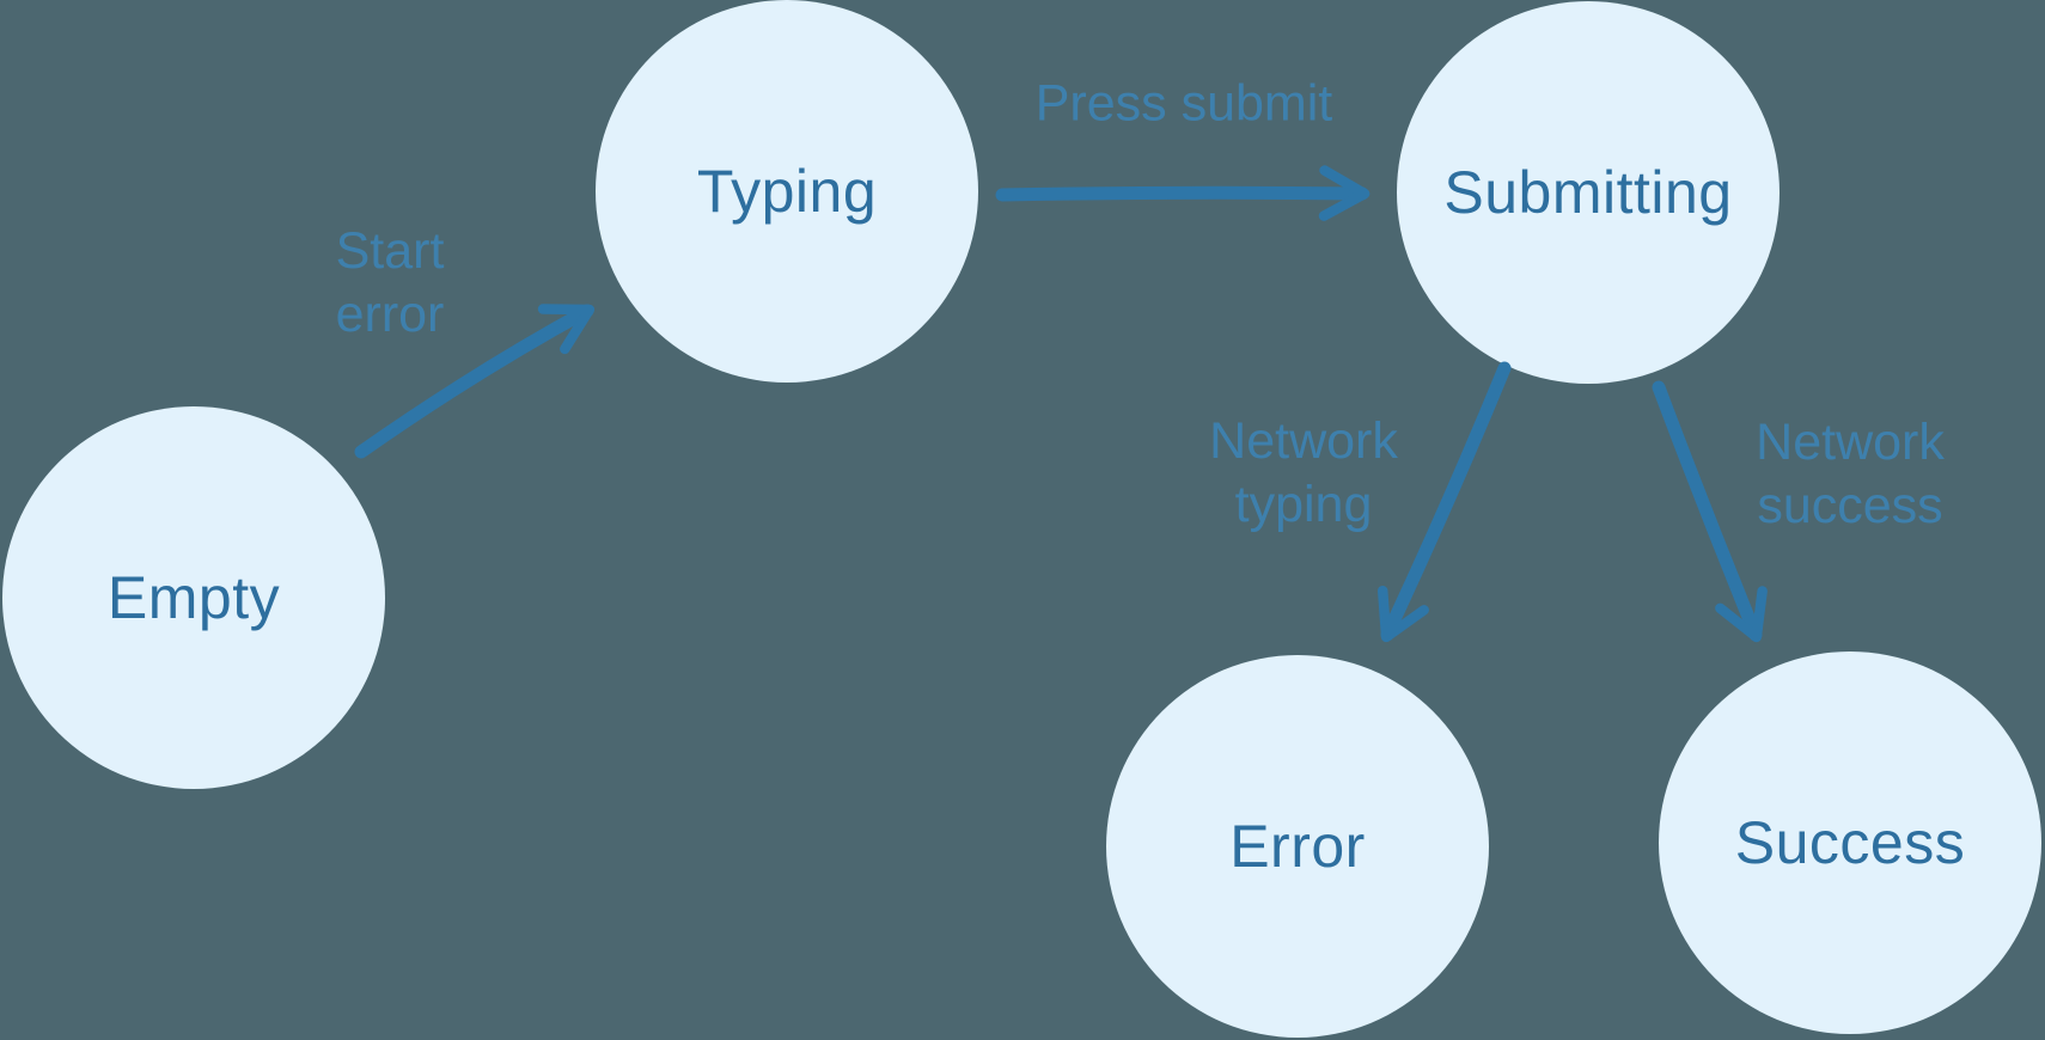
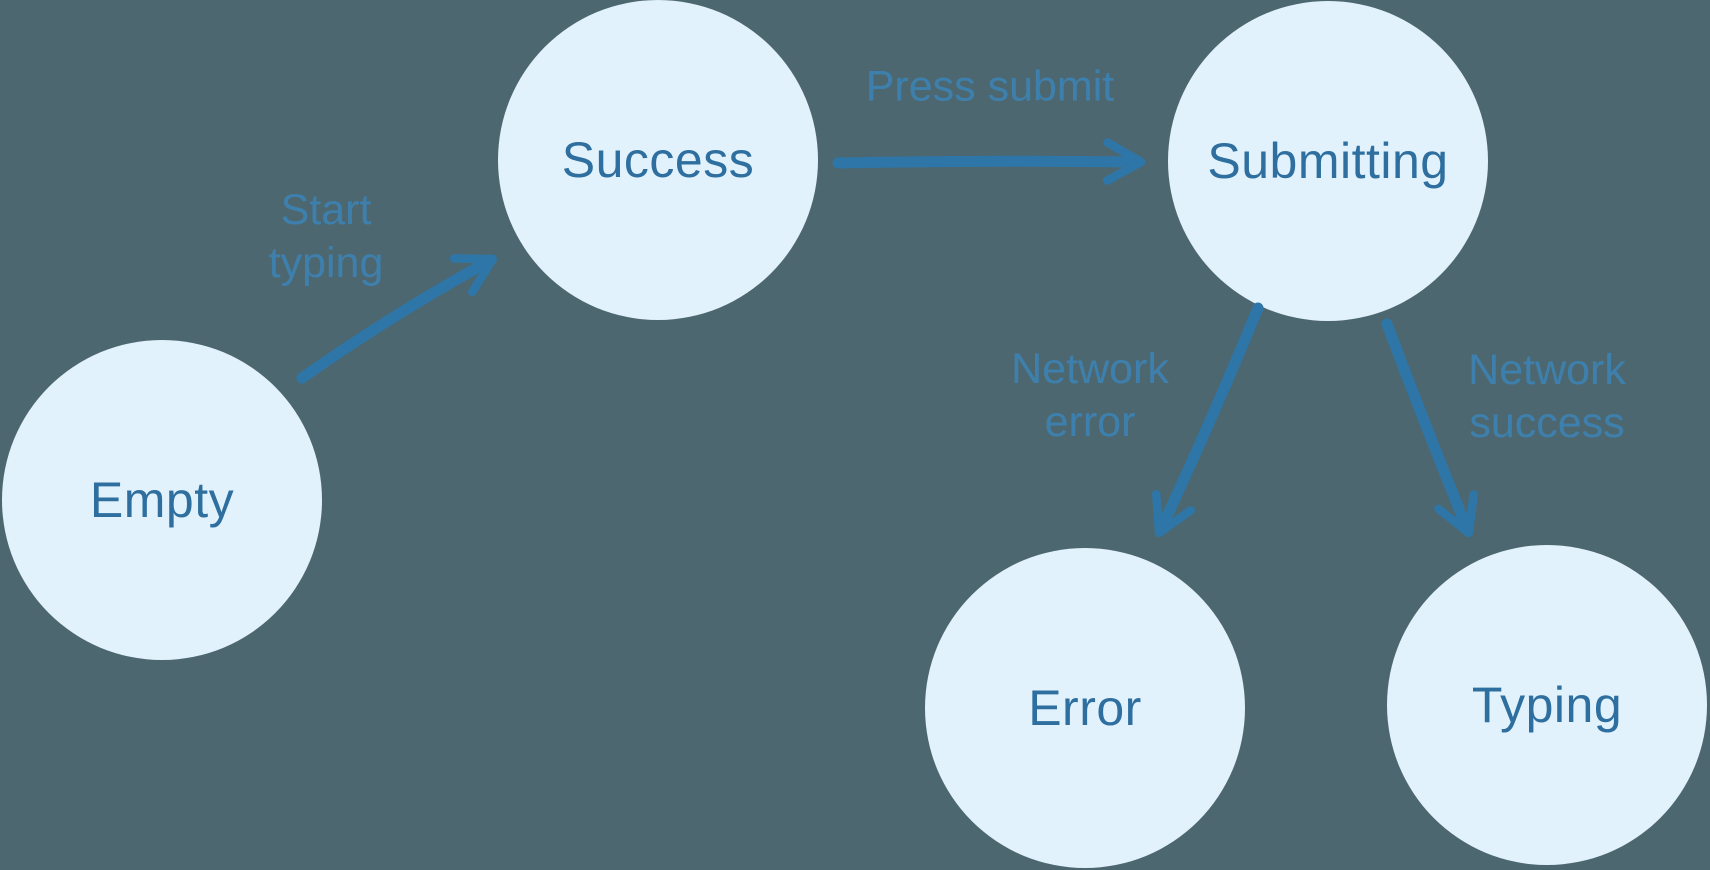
  Empty
- Typing
+ Success
  Submitting
  Error
- Success
+ Typing
  Start
- error
+ typing
  Press submit
  Network
- typing
+ error
  Network
  success
